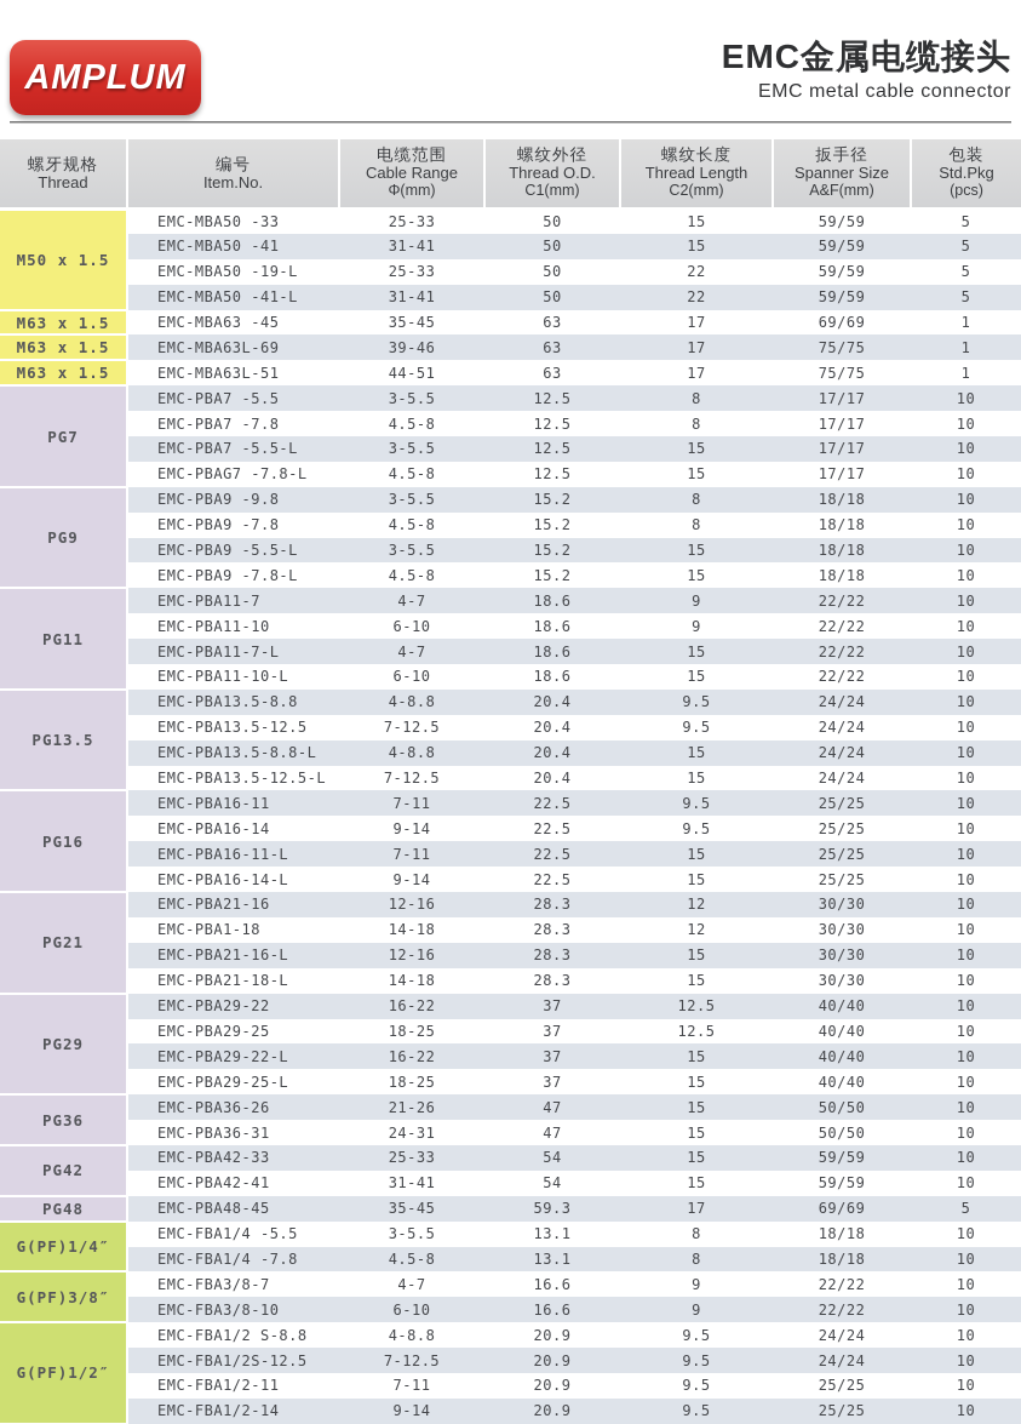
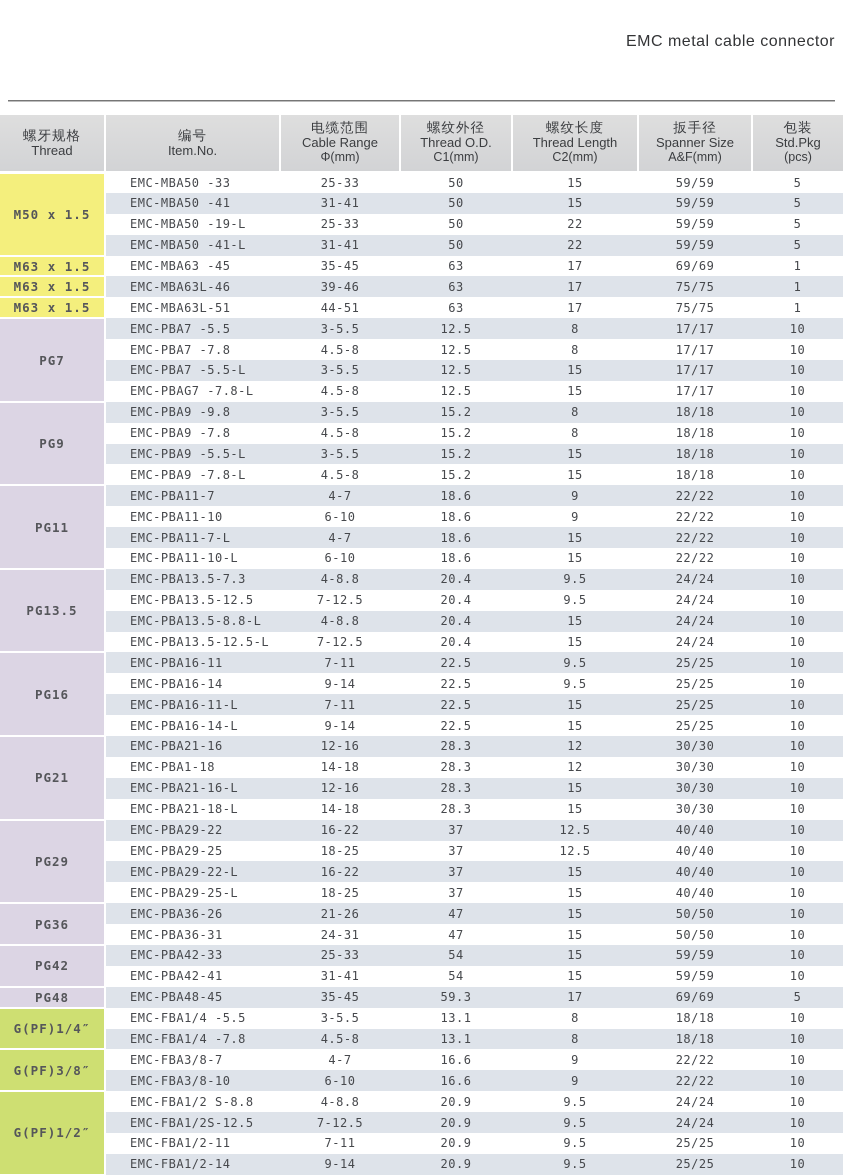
- AMPLUM
- EMC金属电缆接头
  EMC metal cable connector
  螺牙规格 Thread	编号 Item.No.	电缆范围 Cable Range Φ(mm)	螺纹外径 Thread O.D. C1(mm)	螺纹长度 Thread Length C2(mm)	扳手径 Spanner Size A&F(mm)	包装 Std.Pkg (pcs)
  M50 x 1.5	EMC-MBA50 -33	25-33	50	15	59/59	5
  EMC-MBA50 -41	31-41	50	15	59/59	5
  EMC-MBA50 -19-L	25-33	50	22	59/59	5
  EMC-MBA50 -41-L	31-41	50	22	59/59	5
  M63 x 1.5	EMC-MBA63 -45	35-45	63	17	69/69	1
- M63 x 1.5	EMC-MBA63L-69	39-46	63	17	75/75	1
+ M63 x 1.5	EMC-MBA63L-46	39-46	63	17	75/75	1
  M63 x 1.5	EMC-MBA63L-51	44-51	63	17	75/75	1
  PG7	EMC-PBA7 -5.5	3-5.5	12.5	8	17/17	10
  EMC-PBA7 -7.8	4.5-8	12.5	8	17/17	10
  EMC-PBA7 -5.5-L	3-5.5	12.5	15	17/17	10
  EMC-PBAG7 -7.8-L	4.5-8	12.5	15	17/17	10
  PG9	EMC-PBA9 -9.8	3-5.5	15.2	8	18/18	10
  EMC-PBA9 -7.8	4.5-8	15.2	8	18/18	10
  EMC-PBA9 -5.5-L	3-5.5	15.2	15	18/18	10
  EMC-PBA9 -7.8-L	4.5-8	15.2	15	18/18	10
  PG11	EMC-PBA11-7	4-7	18.6	9	22/22	10
  EMC-PBA11-10	6-10	18.6	9	22/22	10
  EMC-PBA11-7-L	4-7	18.6	15	22/22	10
  EMC-PBA11-10-L	6-10	18.6	15	22/22	10
- PG13.5	EMC-PBA13.5-8.8	4-8.8	20.4	9.5	24/24	10
+ PG13.5	EMC-PBA13.5-7.3	4-8.8	20.4	9.5	24/24	10
  EMC-PBA13.5-12.5	7-12.5	20.4	9.5	24/24	10
  EMC-PBA13.5-8.8-L	4-8.8	20.4	15	24/24	10
  EMC-PBA13.5-12.5-L	7-12.5	20.4	15	24/24	10
  PG16	EMC-PBA16-11	7-11	22.5	9.5	25/25	10
  EMC-PBA16-14	9-14	22.5	9.5	25/25	10
  EMC-PBA16-11-L	7-11	22.5	15	25/25	10
  EMC-PBA16-14-L	9-14	22.5	15	25/25	10
  PG21	EMC-PBA21-16	12-16	28.3	12	30/30	10
  EMC-PBA1-18	14-18	28.3	12	30/30	10
  EMC-PBA21-16-L	12-16	28.3	15	30/30	10
  EMC-PBA21-18-L	14-18	28.3	15	30/30	10
  PG29	EMC-PBA29-22	16-22	37	12.5	40/40	10
  EMC-PBA29-25	18-25	37	12.5	40/40	10
  EMC-PBA29-22-L	16-22	37	15	40/40	10
  EMC-PBA29-25-L	18-25	37	15	40/40	10
  PG36	EMC-PBA36-26	21-26	47	15	50/50	10
  EMC-PBA36-31	24-31	47	15	50/50	10
  PG42	EMC-PBA42-33	25-33	54	15	59/59	10
  EMC-PBA42-41	31-41	54	15	59/59	10
  PG48	EMC-PBA48-45	35-45	59.3	17	69/69	5
  G(PF)1/4″	EMC-FBA1/4 -5.5	3-5.5	13.1	8	18/18	10
  EMC-FBA1/4 -7.8	4.5-8	13.1	8	18/18	10
  G(PF)3/8″	EMC-FBA3/8-7	4-7	16.6	9	22/22	10
  EMC-FBA3/8-10	6-10	16.6	9	22/22	10
  G(PF)1/2″	EMC-FBA1/2 S-8.8	4-8.8	20.9	9.5	24/24	10
  EMC-FBA1/2S-12.5	7-12.5	20.9	9.5	24/24	10
  EMC-FBA1/2-11	7-11	20.9	9.5	25/25	10
  EMC-FBA1/2-14	9-14	20.9	9.5	25/25	10
